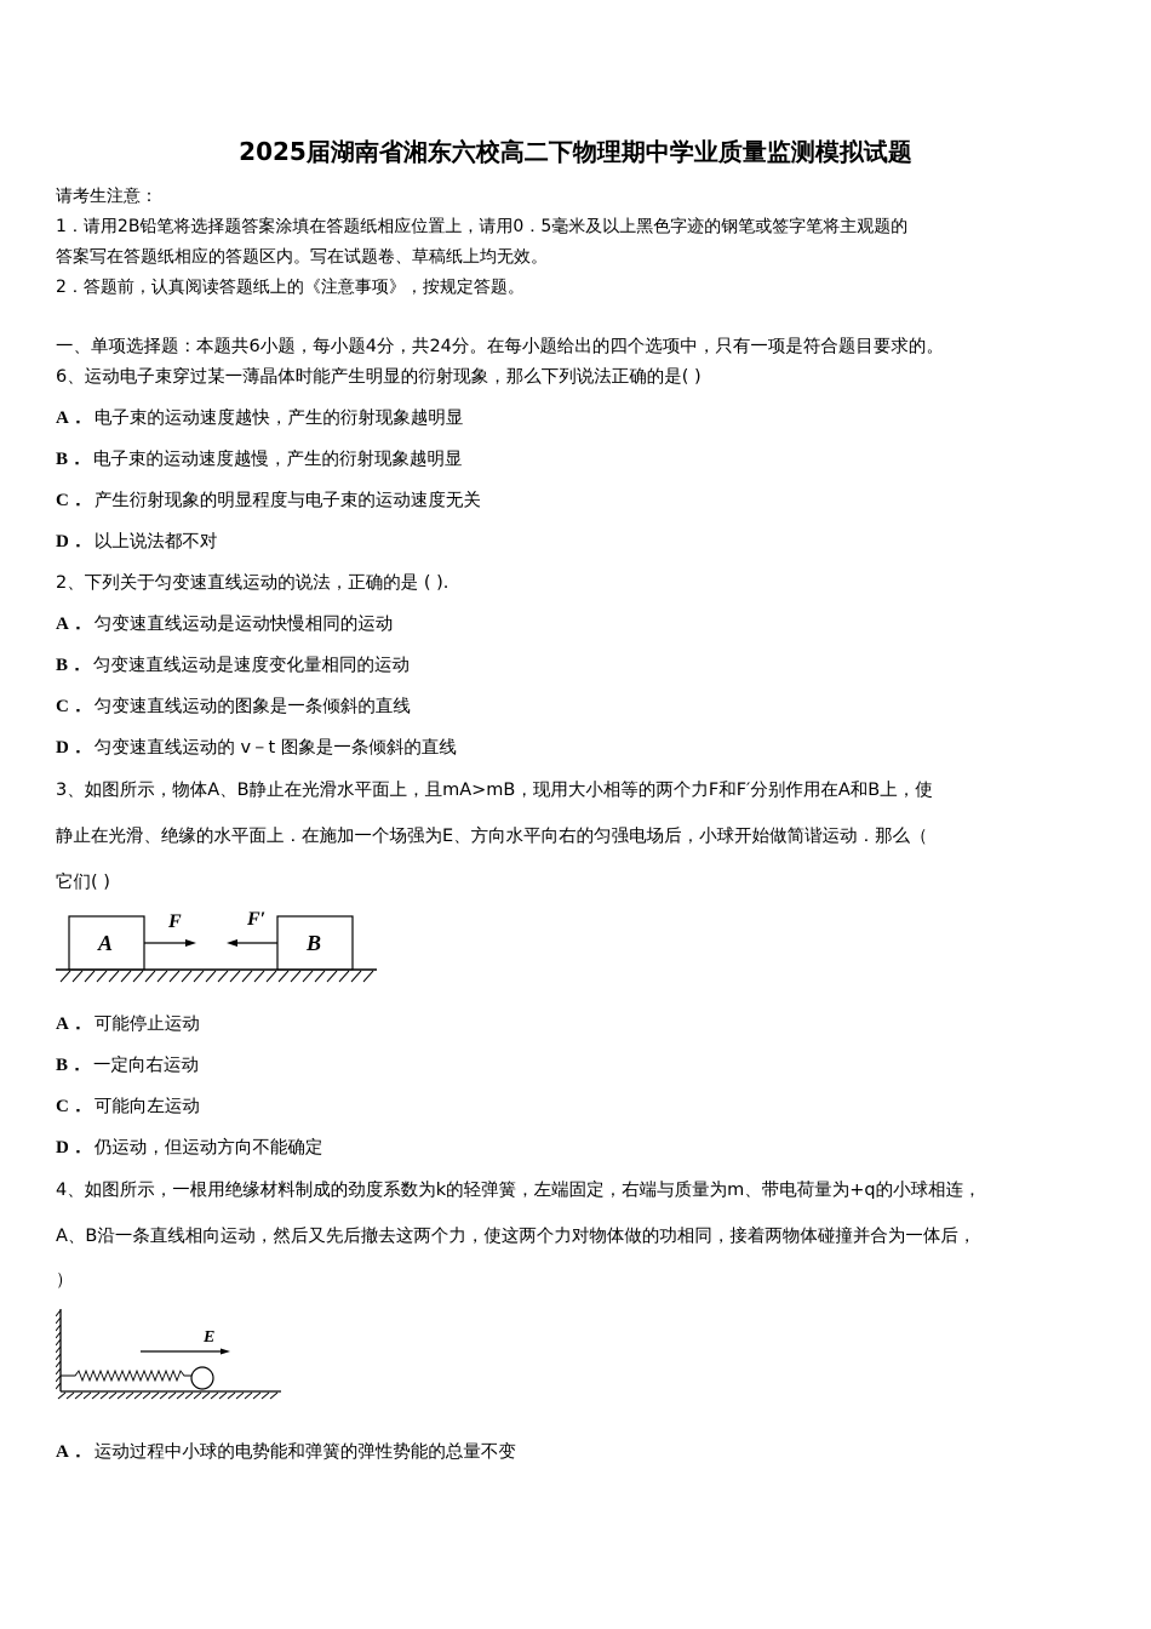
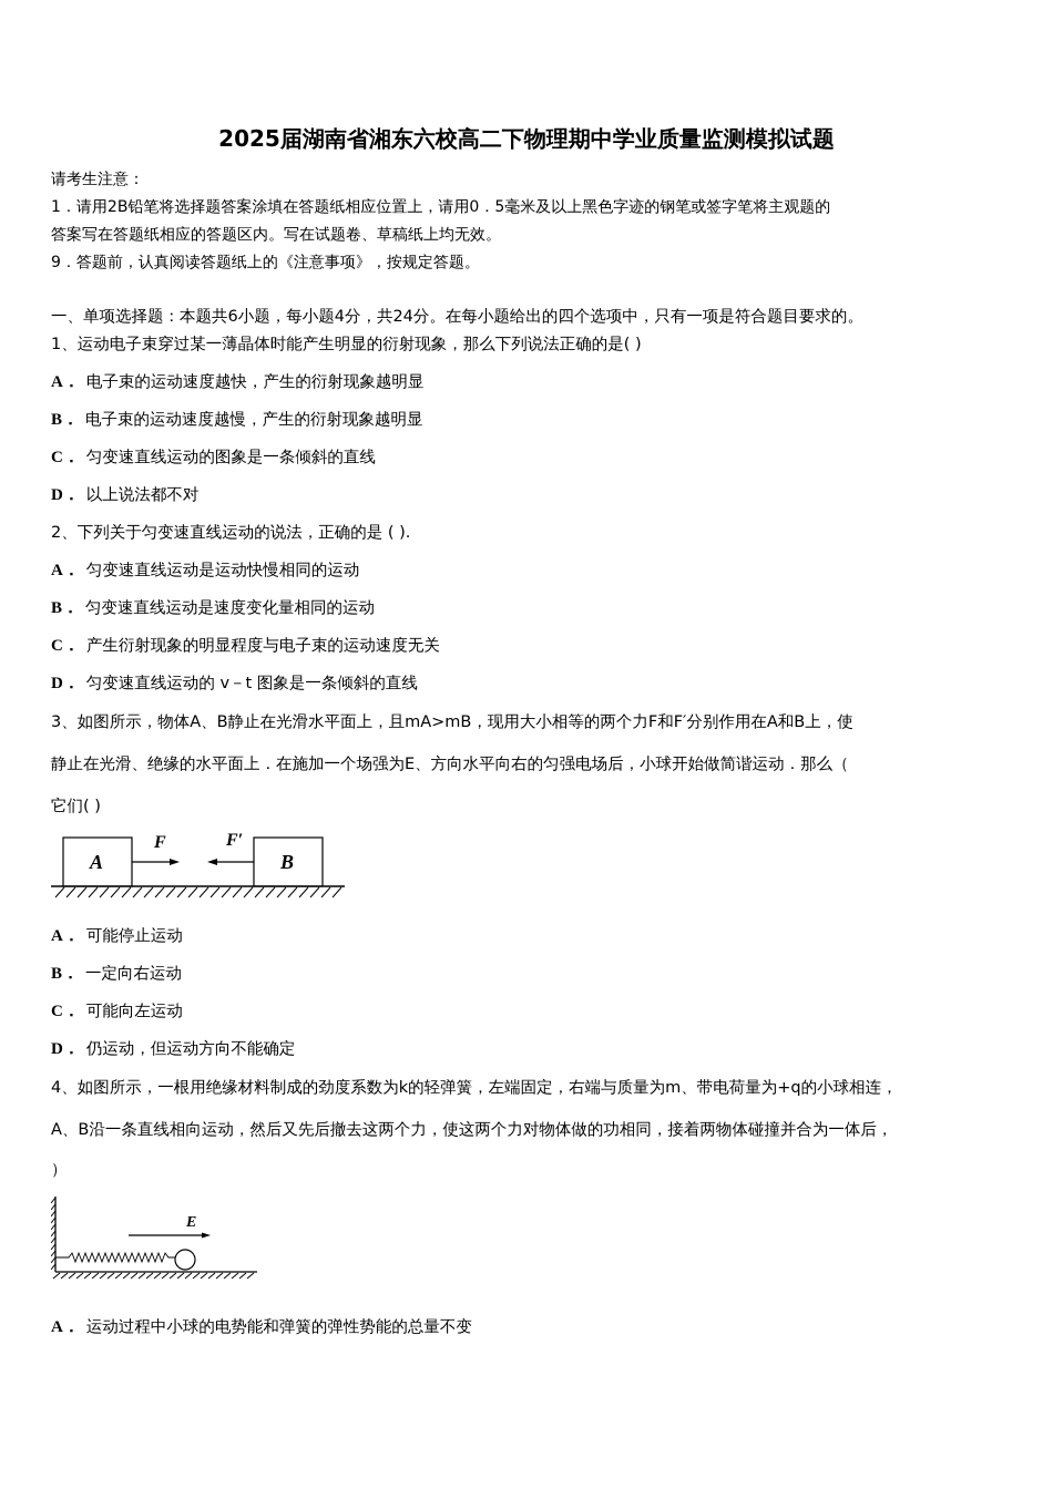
  2025届湖南省湘东六校高二下物理期中学业质量监测模拟试题
  请考生注意：
  1．请用2B铅笔将选择题答案涂填在答题纸相应位置上，请用0．5毫米及以上黑色字迹的钢笔或签字笔将主观题的
  答案写在答题纸相应的答题区内。写在试题卷、草稿纸上均无效。
- 2．答题前，认真阅读答题纸上的《注意事项》，按规定答题。
+ 9．答题前，认真阅读答题纸上的《注意事项》，按规定答题。
  一、单项选择题：本题共6小题，每小题4分，共24分。在每小题给出的四个选项中，只有一项是符合题目要求的。
- 6、运动电子束穿过某一薄晶体时能产生明显的衍射现象，那么下列说法正确的是( )
+ 1、运动电子束穿过某一薄晶体时能产生明显的衍射现象，那么下列说法正确的是( )
  A． 电子束的运动速度越快，产生的衍射现象越明显
  B． 电子束的运动速度越慢，产生的衍射现象越明显
- C． 产生衍射现象的明显程度与电子束的运动速度无关
+ C． 匀变速直线运动的图象是一条倾斜的直线
  D． 以上说法都不对
  2、下列关于匀变速直线运动的说法，正确的是 ( ).
  A． 匀变速直线运动是运动快慢相同的运动
  B． 匀变速直线运动是速度变化量相同的运动
- C． 匀变速直线运动的图象是一条倾斜的直线
+ C． 产生衍射现象的明显程度与电子束的运动速度无关
  D． 匀变速直线运动的 v－t 图象是一条倾斜的直线
  3、如图所示，物体A、B静止在光滑水平面上，且mA>mB，现用大小相等的两个力F和F′分别作用在A和B上，使
  静止在光滑、绝缘的水平面上．在施加一个场强为E、方向水平向右的匀强电场后，小球开始做简谐运动．那么（
  它们( )
  A
  B
  F
  F′
  A． 可能停止运动
  B． 一定向右运动
  C． 可能向左运动
  D． 仍运动，但运动方向不能确定
  4、如图所示，一根用绝缘材料制成的劲度系数为k的轻弹簧，左端固定，右端与质量为m、带电荷量为+q的小球相连，
  A、B沿一条直线相向运动，然后又先后撤去这两个力，使这两个力对物体做的功相同，接着两物体碰撞并合为一体后，
  ）
  E
  A． 运动过程中小球的电势能和弹簧的弹性势能的总量不变
